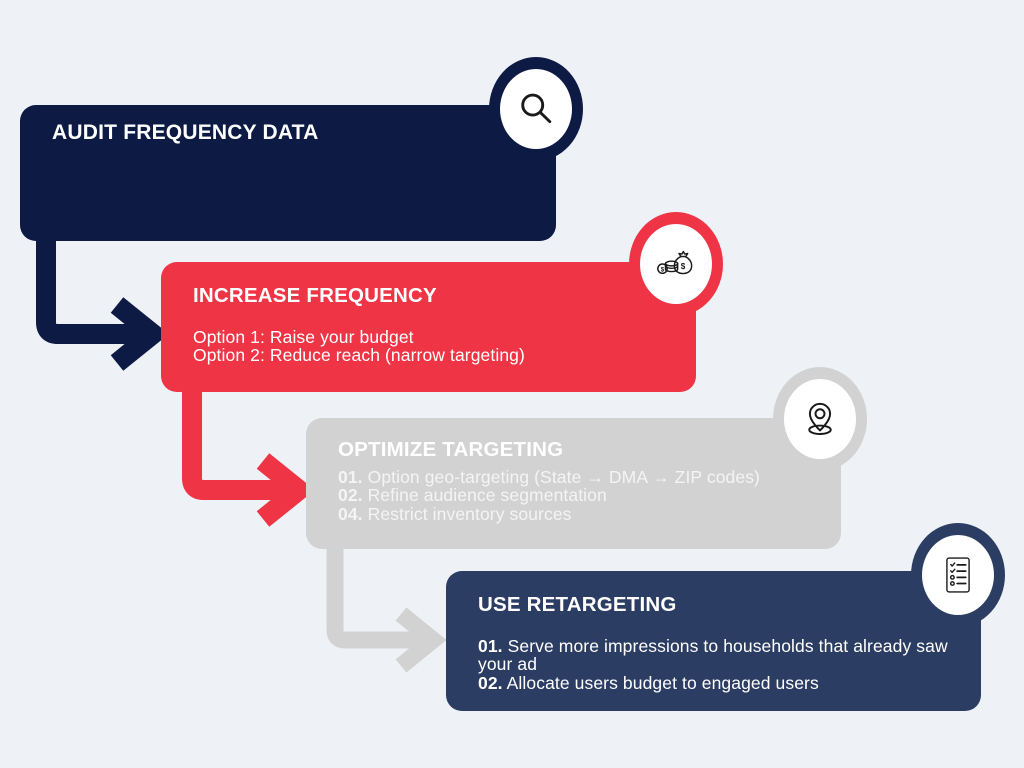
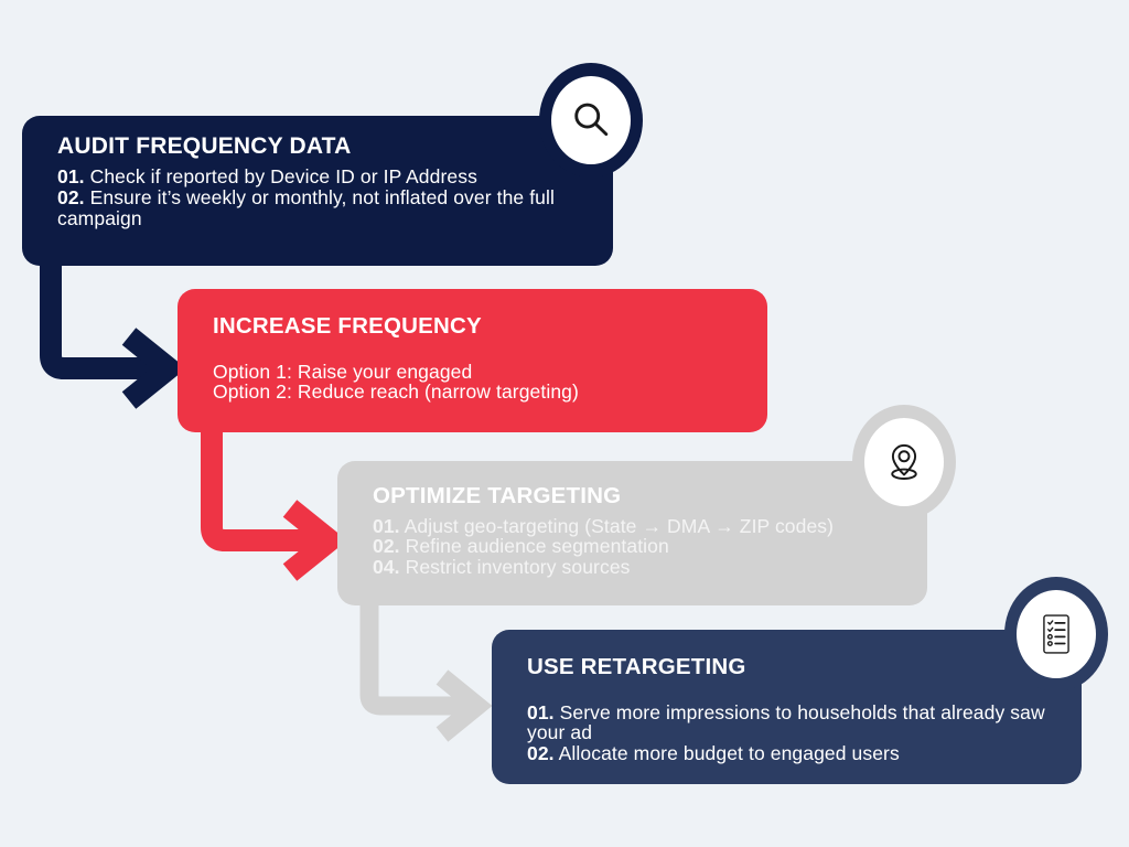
- $
  AUDIT FREQUENCY DATA
+ 01. Check if reported by Device ID or IP Address
+ 02. Ensure it’s weekly or monthly, not inflated over the full campaign
  INCREASE FREQUENCY
- Option 1: Raise your budget
+ Option 1: Raise your engaged
  Option 2: Reduce reach (narrow targeting)
  OPTIMIZE TARGETING
- 01. Option geo-targeting (State → DMA → ZIP codes)
+ 01. Adjust geo-targeting (State → DMA → ZIP codes)
  02. Refine audience segmentation
  04. Restrict inventory sources
  USE RETARGETING
  01. Serve more impressions to households that already saw your ad
- 02. Allocate users budget to engaged users
+ 02. Allocate more budget to engaged users
